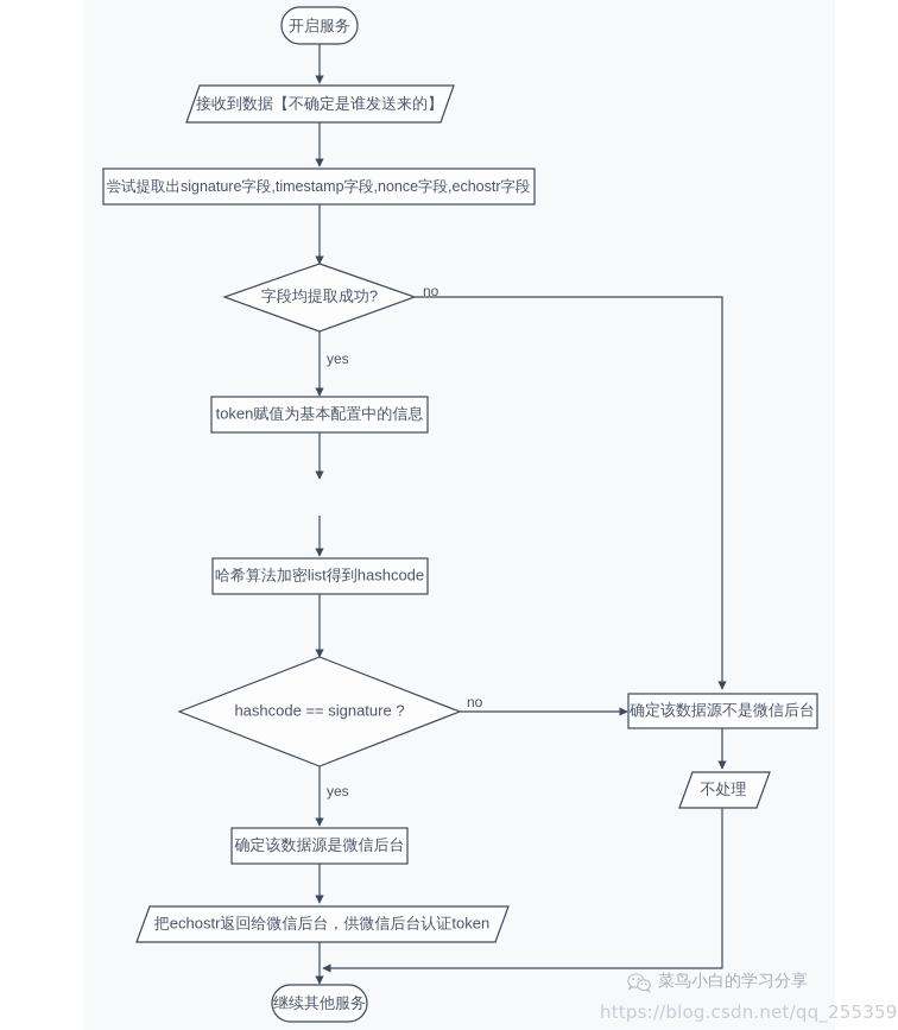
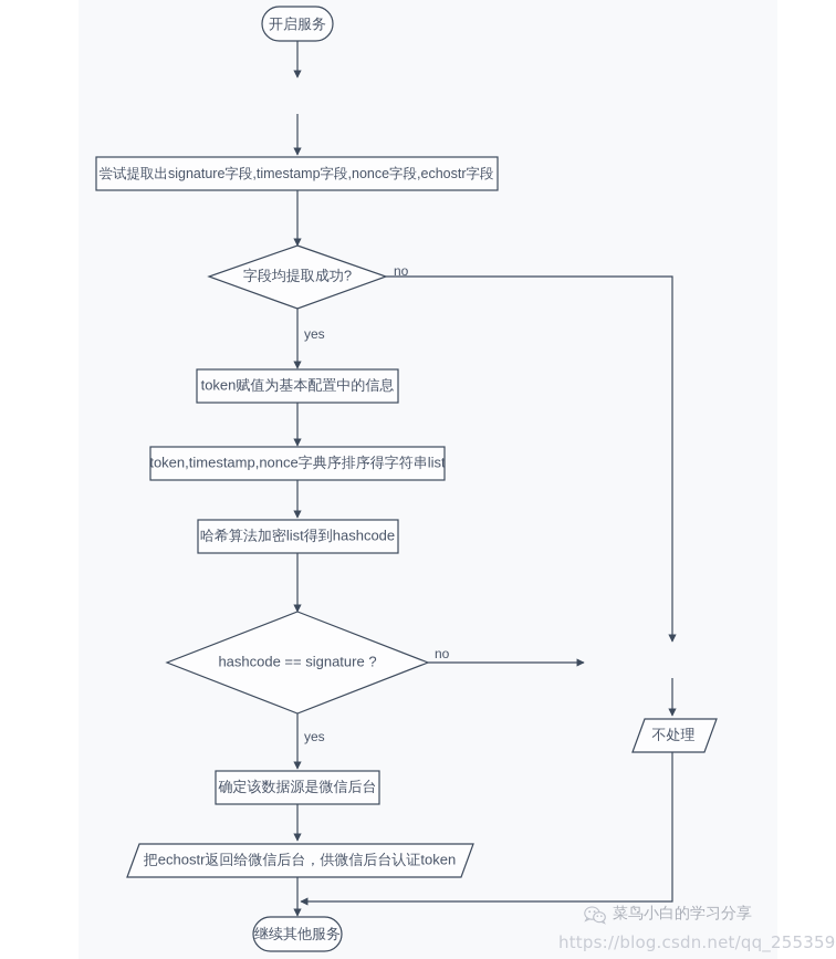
  no
  yes
  no
  yes
  开启服务
- 接收到数据【不确定是谁发送来的】
  尝试提取出signature字段,timestamp字段,nonce字段,echostr字段
  字段均提取成功?
  token赋值为基本配置中的信息
+ token,timestamp,nonce字典序排序得字符串list
  哈希算法加密list得到hashcode
  hashcode == signature ?
- 确定该数据源不是微信后台
  不处理
  确定该数据源是微信后台
  把echostr返回给微信后台，供微信后台认证token
  继续其他服务
  菜鸟小白的学习分享
  https://blog.csdn.net/qq_255359
